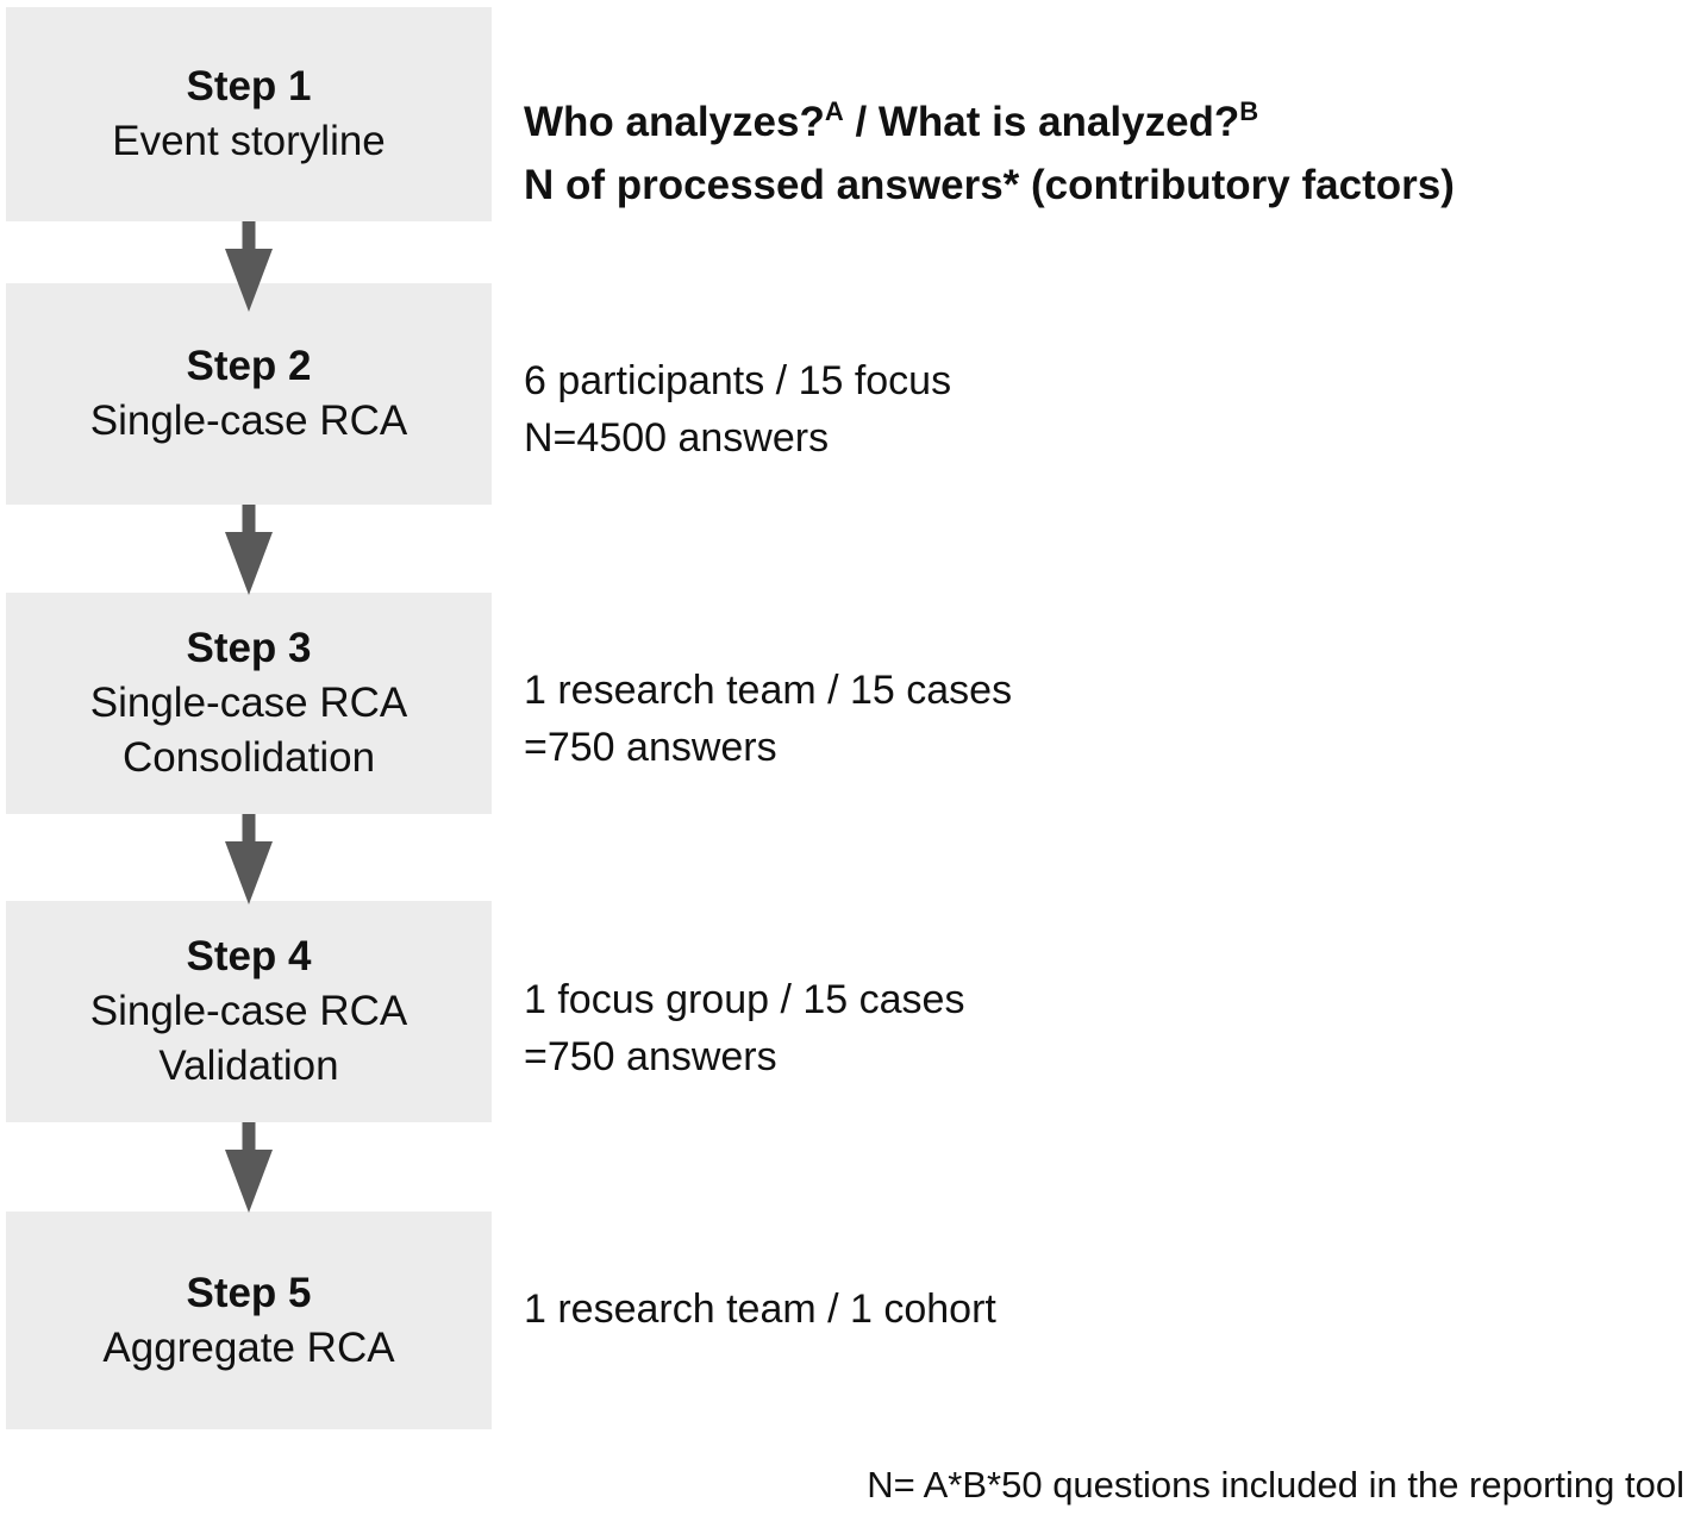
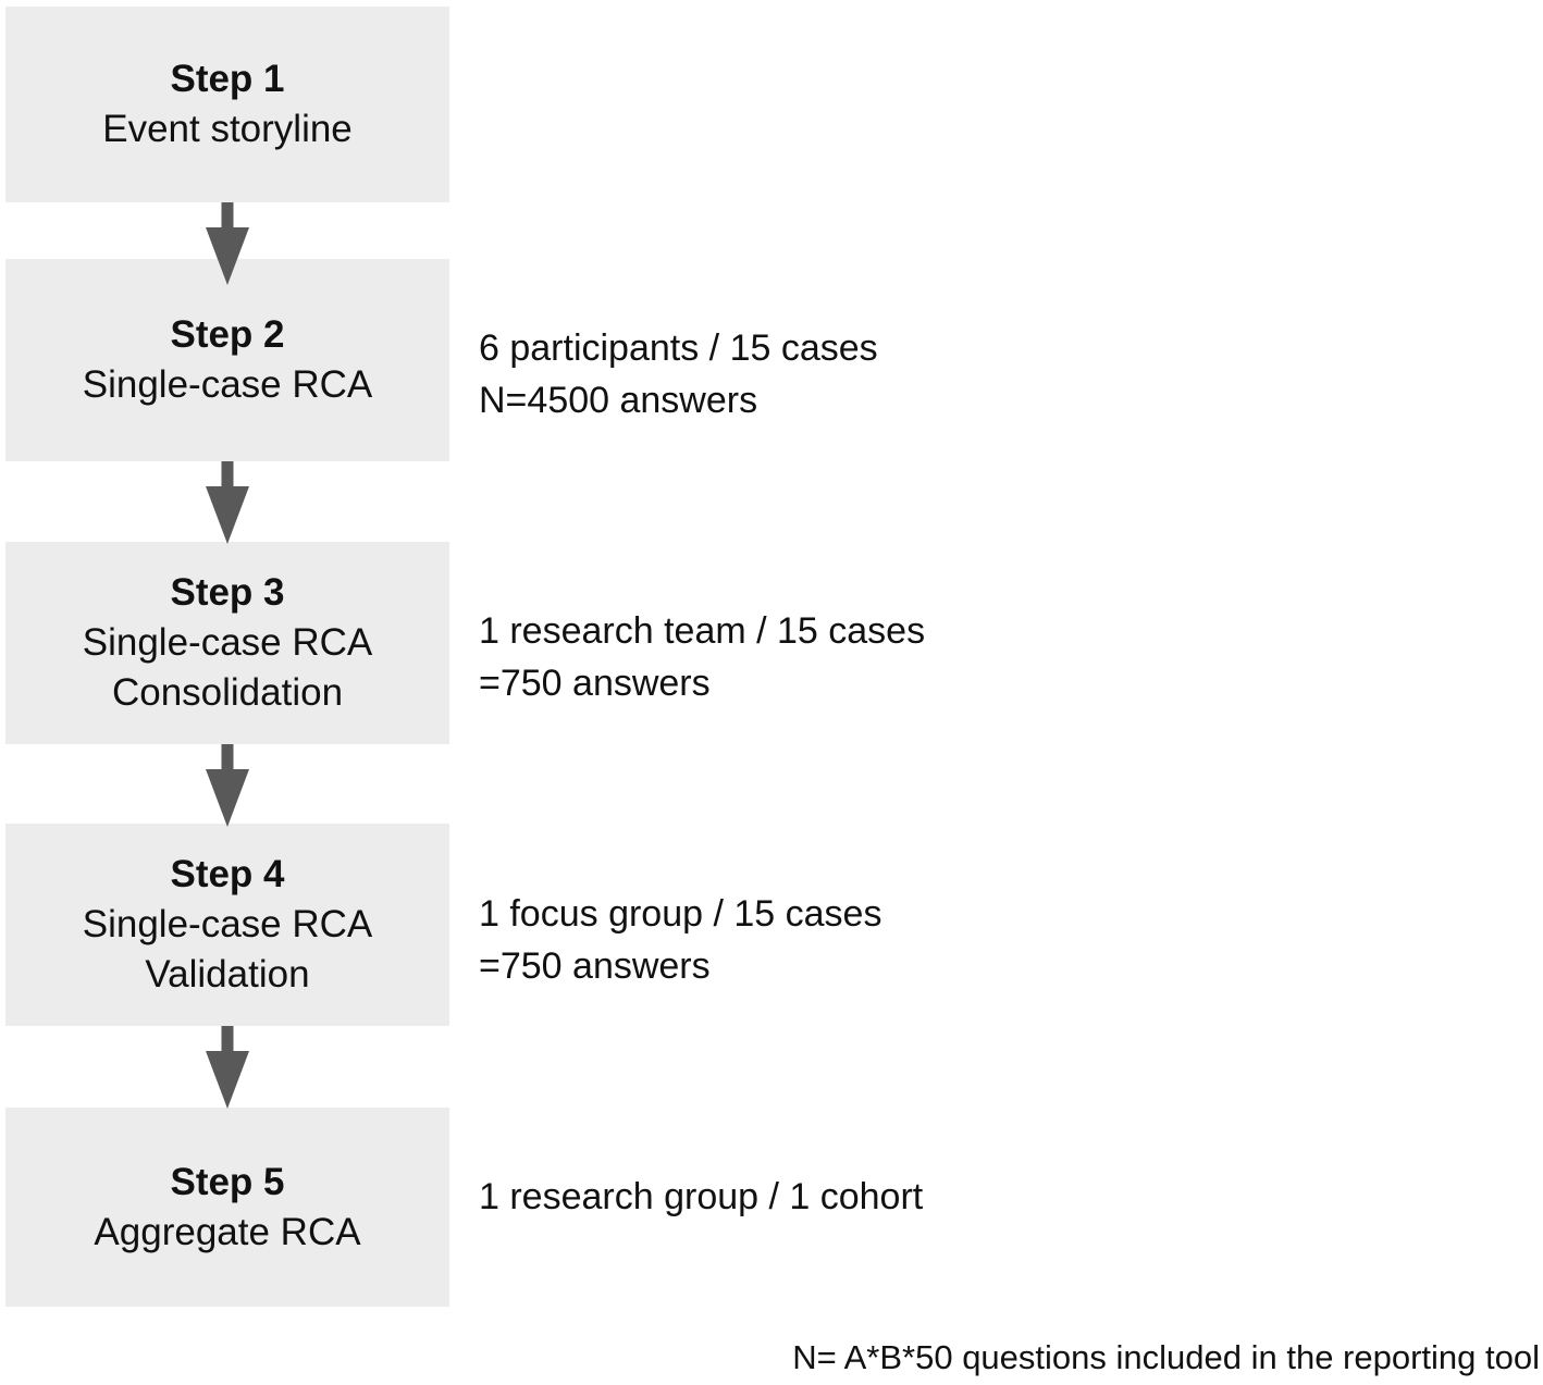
  Step 1
  Event storyline
  Step 2
  Single-case RCA
  Step 3
  Single-case RCA
  Consolidation
  Step 4
  Single-case RCA
  Validation
  Step 5
  Aggregate RCA
- Who analyzes?A / What is analyzed?B
- N of processed answers* (contributory factors)
- 6 participants / 15 focus
+ 6 participants / 15 cases
  N=4500 answers
  1 research team / 15 cases
  =750 answers
  1 focus group / 15 cases
  =750 answers
- 1 research team / 1 cohort
+ 1 research group / 1 cohort
  N= A*B*50 questions included in the reporting tool
